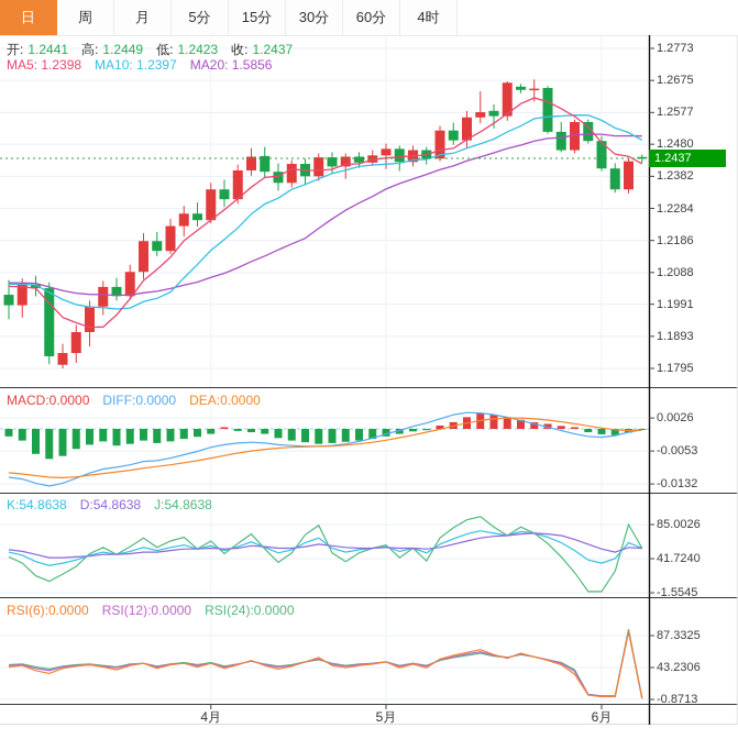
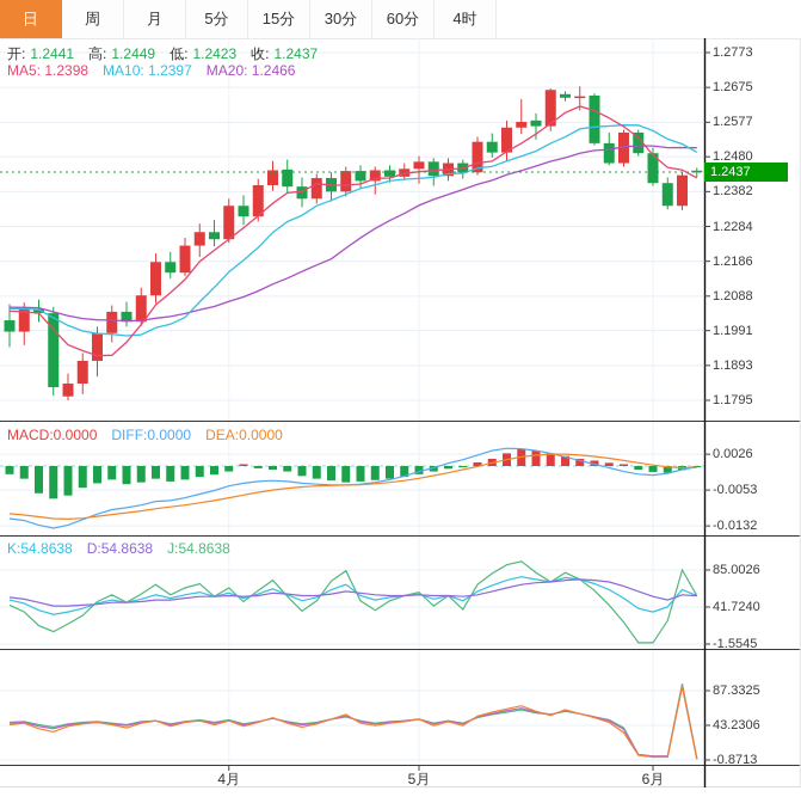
  日
  周
  月
  5分
  15分
  30分
  60分
  4时
  开: 1.2441 高: 1.2449 低: 1.2423 收: 1.2437
- MA5: 1.2398 MA10: 1.2397 MA20: 1.5856
+ MA5: 1.2398 MA10: 1.2397 MA20: 1.2466
  MACD:0.0000 DIFF:0.0000 DEA:0.0000
  K:54.8638 D:54.8638 J:54.8638
- RSI(6):0.0000 RSI(12):0.0000 RSI(24):0.0000
  1.2773
  1.2675
  1.2577
  1.2480
  1.2382
  1.2284
  1.2186
  1.2088
  1.1991
  1.1893
  1.1795
  0.0026
  -0.0053
  -0.0132
  85.0026
  41.7240
  -1.5545
  87.3325
  43.2306
  -0.8713
  4月
  5月
  6月
  1.2437
